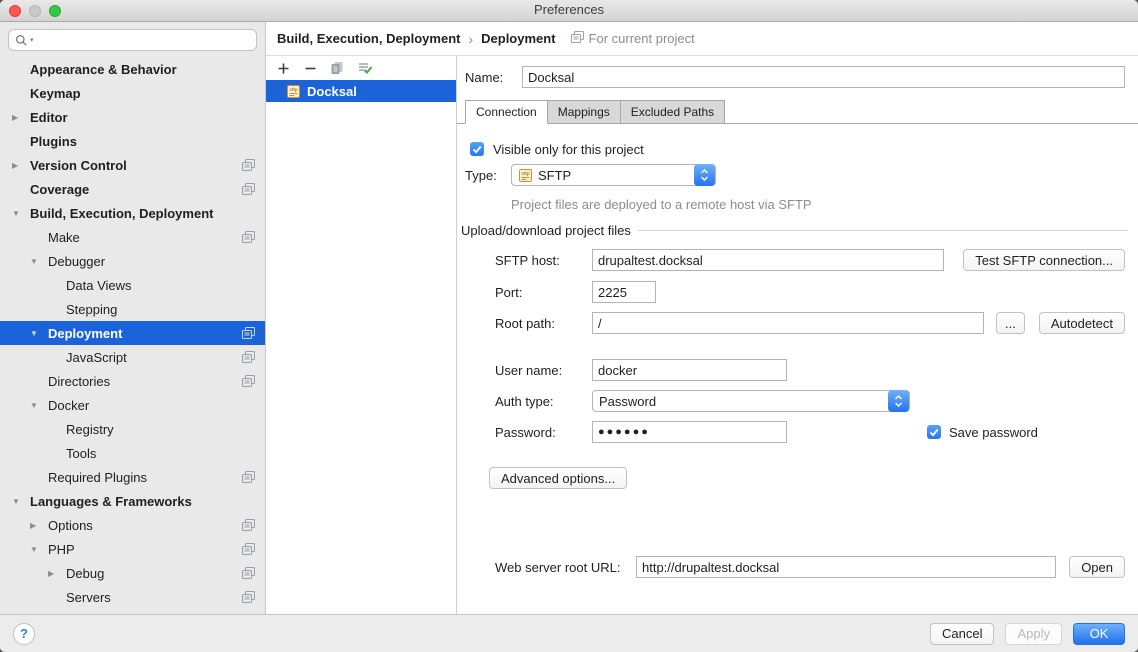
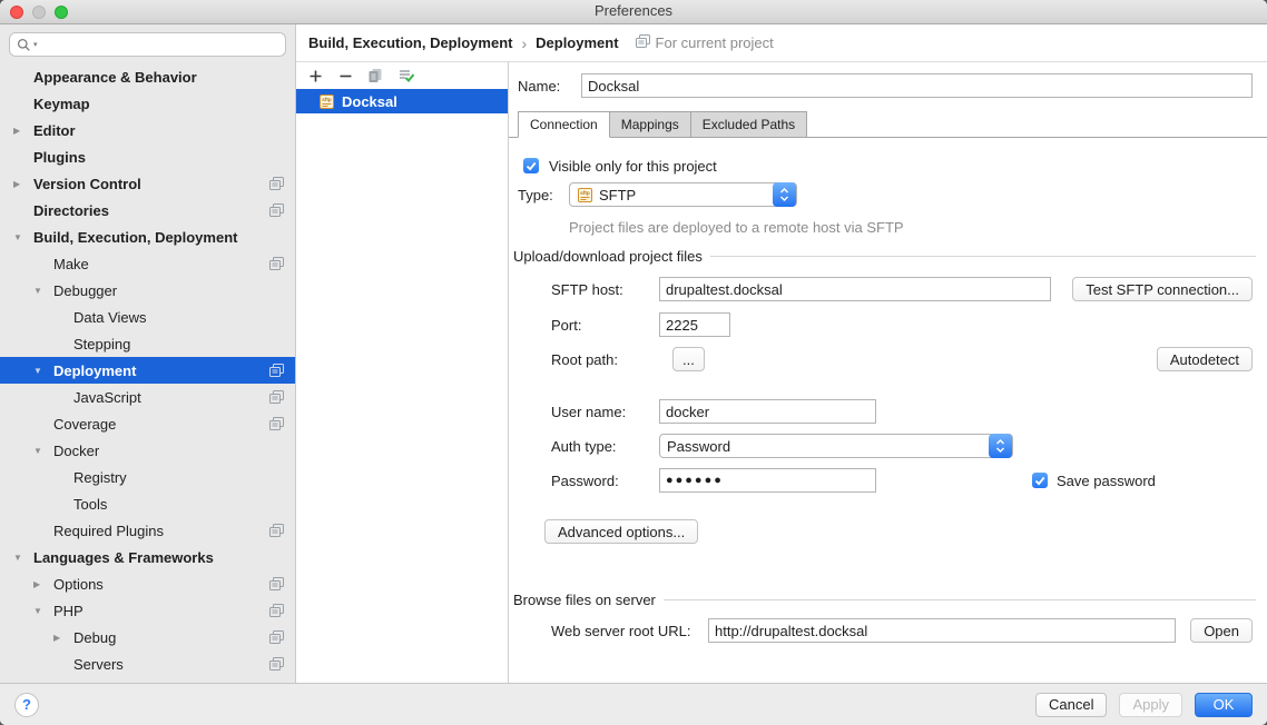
  Preferences
  Appearance & Behavior
  Keymap
  ▶
  Editor
  Plugins
  ▶
  Version Control
- Coverage
+ Directories
  ▼
  Build, Execution, Deployment
  Make
  ▼
  Debugger
  Data Views
  Stepping
  ▼
  Deployment
  JavaScript
- Directories
+ Coverage
  ▼
  Docker
  Registry
  Tools
  Required Plugins
  ▼
  Languages & Frameworks
  ▶
  Options
  ▼
  PHP
  ▶
  Debug
  Servers
  Build, Execution, Deployment
  ›
  Deployment
  For current project
  Docksal
  Name:
  Docksal
  Connection
  Mappings
  Excluded Paths
  Visible only for this project
  Type:
  SFTP
  Project files are deployed to a remote host via SFTP
  Upload/download project files
  SFTP host:
  drupaltest.docksal
  Test SFTP connection...
  Port:
  2225
  Root path:
- /
  ...
  Autodetect
  User name:
  docker
  Auth type:
  Password
  Password:
  ●●●●●●
  Save password
  Advanced options...
+ Browse files on server
  Web server root URL:
  http://drupaltest.docksal
  Open
  ?
  Cancel
  Apply
  OK
